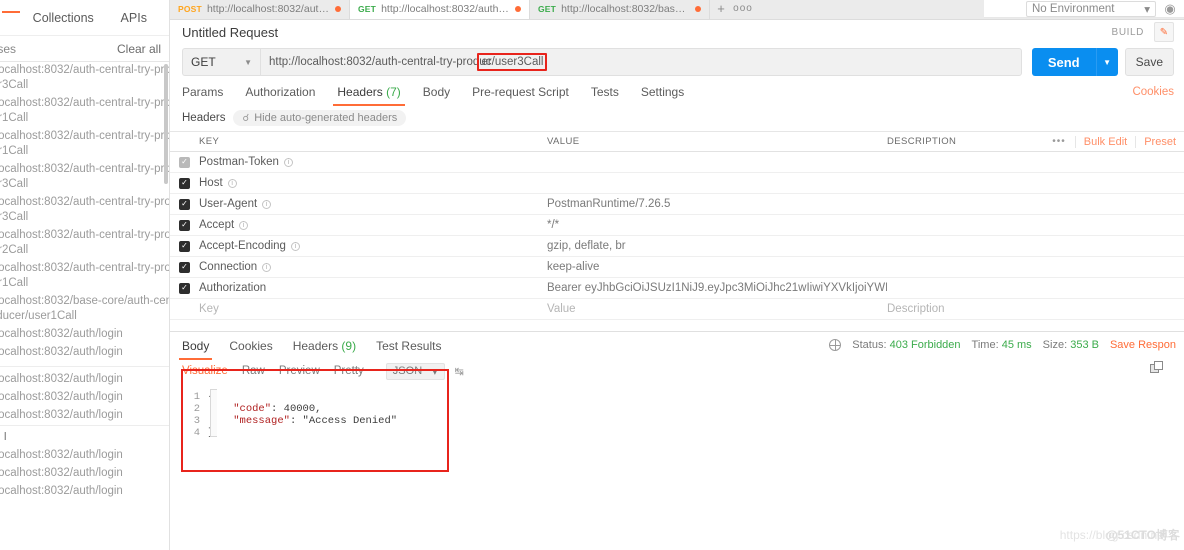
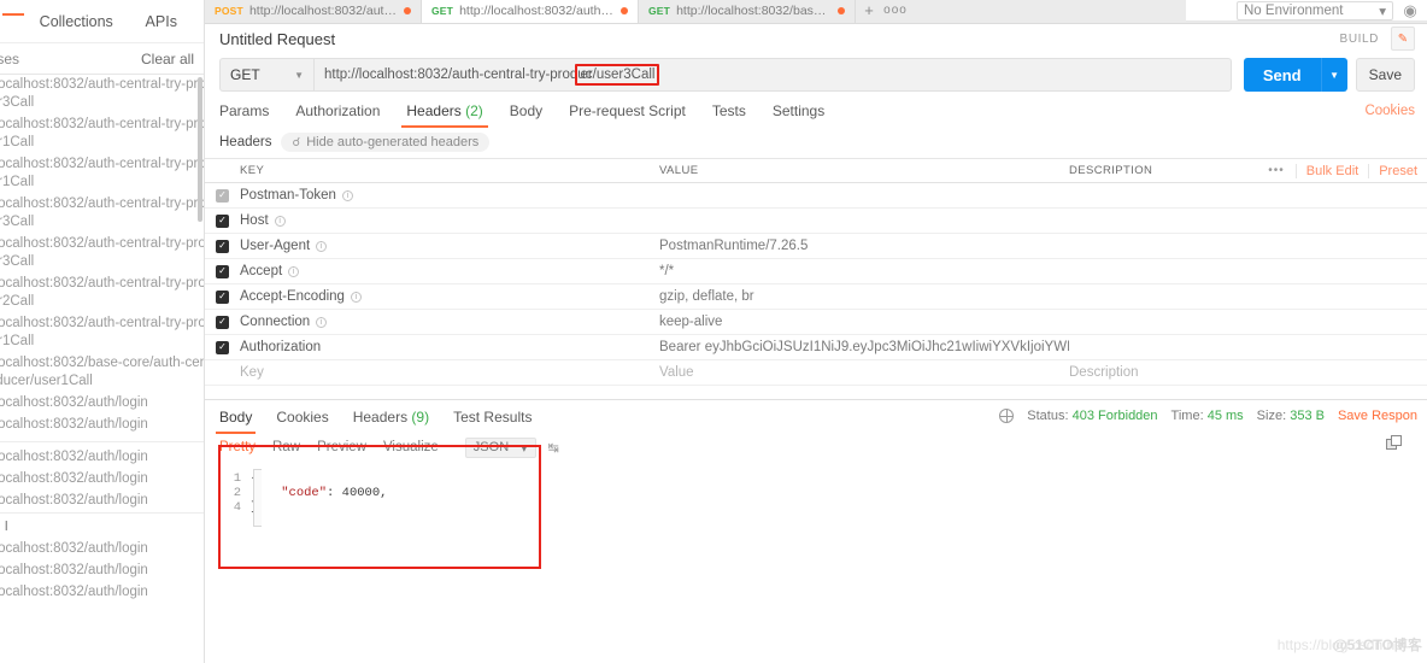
  Collections
  APIs
  Clear all
  ocalhost:8032/auth-central-try-pr
  r3Call
  ocalhost:8032/auth-central-try-pr
  r1Call
  ocalhost:8032/auth-central-try-pr
  r1Call
  ocalhost:8032/auth-central-try-pr
  r3Call
  ocalhost:8032/auth-central-try-pro
  r3Call
  ocalhost:8032/auth-central-try-pro
  r2Call
  ocalhost:8032/auth-central-try-pro
  r1Call
  ocalhost:8032/base-core/auth-cen
  ucer/user1Call
  ocalhost:8032/auth/login
  ocalhost:8032/auth/login
  ocalhost:8032/auth/login
  ocalhost:8032/auth/login
  ocalhost:8032/auth/login
  l
  ocalhost:8032/auth/login
  ocalhost:8032/auth/login
  ocalhost:8032/auth/login
  No Environment
  ▾
  ◉
  POST
  http://localhost:8032/auth/l
  GET
  http://localhost:8032/auth-c
  GET
  http://localhost:8032/base-c
  +
  ooo
  Untitled Request
  BUILD
  ✎
  GET
  ▼
  http://localhost:8032/auth-central-try-produc
  er/user3Call
  Send
  ▼
  Save
  Params
  Authorization
- Headers (7)
+ Headers (2)
  Body
  Pre-request Script
  Tests
  Settings
  Cookies
  Headers
  ☌
  Hide auto-generated headers
  KEY
  VALUE
  DESCRIPTION
  •••
  Bulk Edit
  Preset
  ✓
  Postman-Token
  ✓
  Host
  ✓
  User-Agent
  PostmanRuntime/7.26.5
  ✓
  Accept
  */*
  ✓
  Accept-Encoding
  gzip, deflate, br
  ✓
  Connection
  keep-alive
  ✓
  Authorization
  Bearer eyJhbGciOiJSUzI1NiJ9.eyJpc3MiOiJhc21wIiwiYXVkIjoiYW
  Key
  Value
  Description
  Body
  Cookies
  Headers (9)
  Test Results
  Status: 403 Forbidden
  Time: 45 ms
  Size: 353 B
  Save Respon
- Visualize
+ Pretty
  Raw
  Preview
- Pretty
+ Visualize
  JSON
  ▾
  ↹
  1
  2
  "code": 40000,
- 3
- "message": "Access Denied"
  4
  https://blog.csdn.ne@51CTO博客
